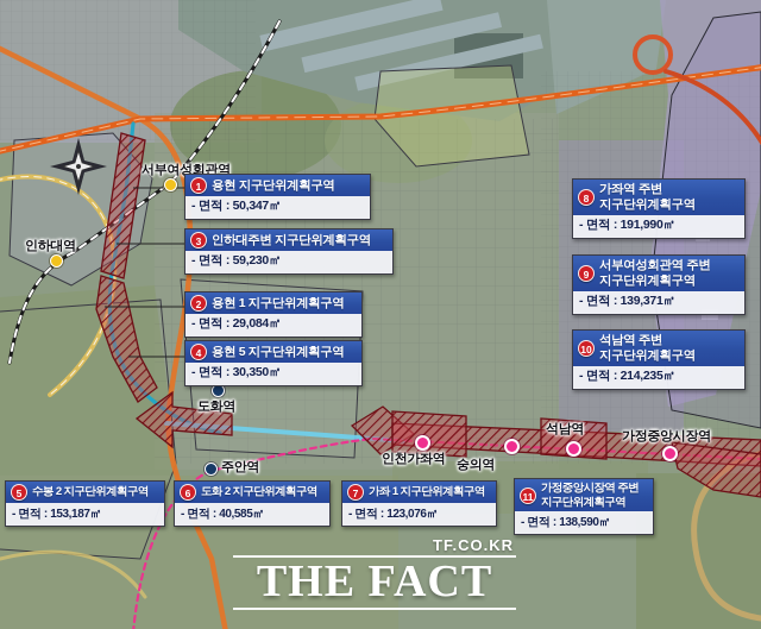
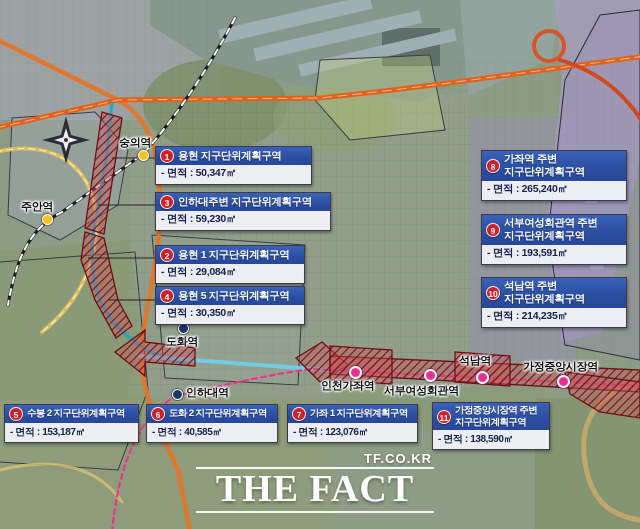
- 서부여성회관역
+ 숭의역
- 인하대역
+ 주안역
  도화역
- 주안역
+ 인하대역
  인천가좌역
- 숭의역
+ 서부여성회관역
  석남역
  가정중앙시장역
  1
  용현 지구단위계획구역
  - 면적 : 50,347㎡
  3
  인하대주변 지구단위계획구역
  - 면적 : 59,230㎡
  2
  용현 1 지구단위계획구역
  - 면적 : 29,084㎡
  4
  용현 5 지구단위계획구역
  - 면적 : 30,350㎡
  8
  가좌역 주변
  지구단위계획구역
- - 면적 : 191,990㎡
+ - 면적 : 265,240㎡
  9
  서부여성회관역 주변
  지구단위계획구역
- - 면적 : 139,371㎡
+ - 면적 : 193,591㎡
  10
  석남역 주변
  지구단위계획구역
  - 면적 : 214,235㎡
  5
  수봉 2 지구단위계획구역
  - 면적 : 153,187㎡
  6
  도화 2 지구단위계획구역
  - 면적 : 40,585㎡
  7
  가좌 1 지구단위계획구역
  - 면적 : 123,076㎡
  11
  가정중앙시장역 주변
  지구단위계획구역
  - 면적 : 138,590㎡
  TF.CO.KR
  THE FACT
